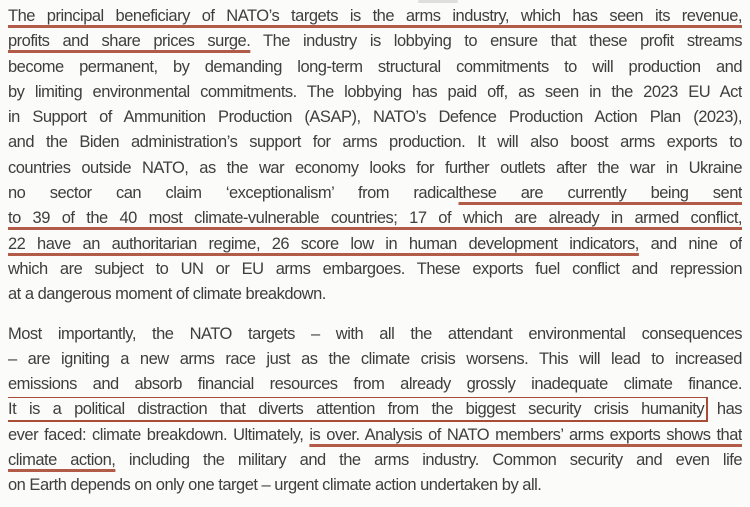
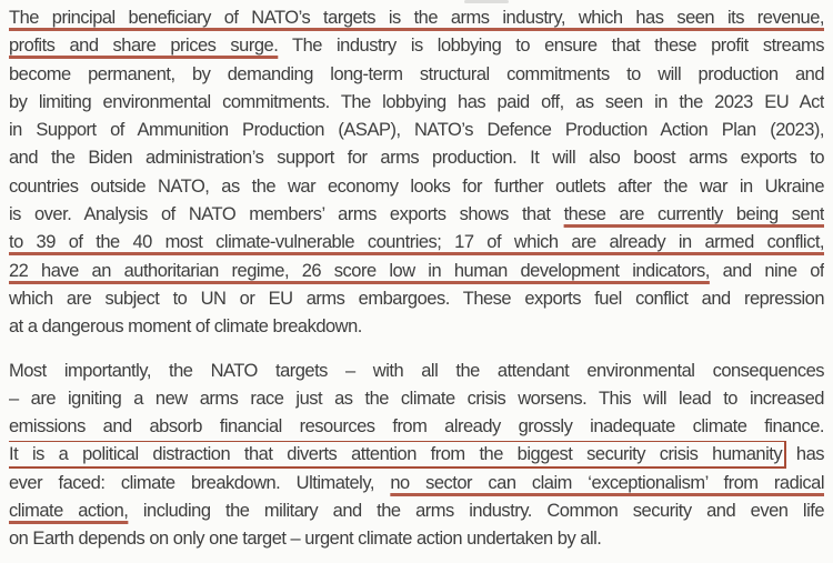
  The principal beneficiary of NATO’s targets is the arms industry, which has seen its revenue,
  profits and share prices surge. The industry is lobbying to ensure that these profit streams
  become permanent, by demanding long-term structural commitments to will production and
  by limiting environmental commitments. The lobbying has paid off, as seen in the 2023 EU Act
  in Support of Ammunition Production (ASAP), NATO’s Defence Production Action Plan (2023),
  and the Biden administration’s support for arms production. It will also boost arms exports to
  countries outside NATO, as the war economy looks for further outlets after the war in Ukraine
- no sector can claim ‘exceptionalism’ from radicalthese are currently being sent
+ is over. Analysis of NATO members’ arms exports shows that these are currently being sent
  to 39 of the 40 most climate-vulnerable countries; 17 of which are already in armed conflict,
  22 have an authoritarian regime, 26 score low in human development indicators, and nine of
  which are subject to UN or EU arms embargoes. These exports fuel conflict and repression
  at a dangerous moment of climate breakdown.
  Most importantly, the NATO targets – with all the attendant environmental consequences
  – are igniting a new arms race just as the climate crisis worsens. This will lead to increased
  emissions and absorb financial resources from already grossly inadequate climate finance.
  It is a political distraction that diverts attention from the biggest security crisis humanity has
- ever faced: climate breakdown. Ultimately, is over. Analysis of NATO members’ arms exports shows that
+ ever faced: climate breakdown. Ultimately, no sector can claim ‘exceptionalism’ from radical
  climate action, including the military and the arms industry. Common security and even life
  on Earth depends on only one target – urgent climate action undertaken by all.
